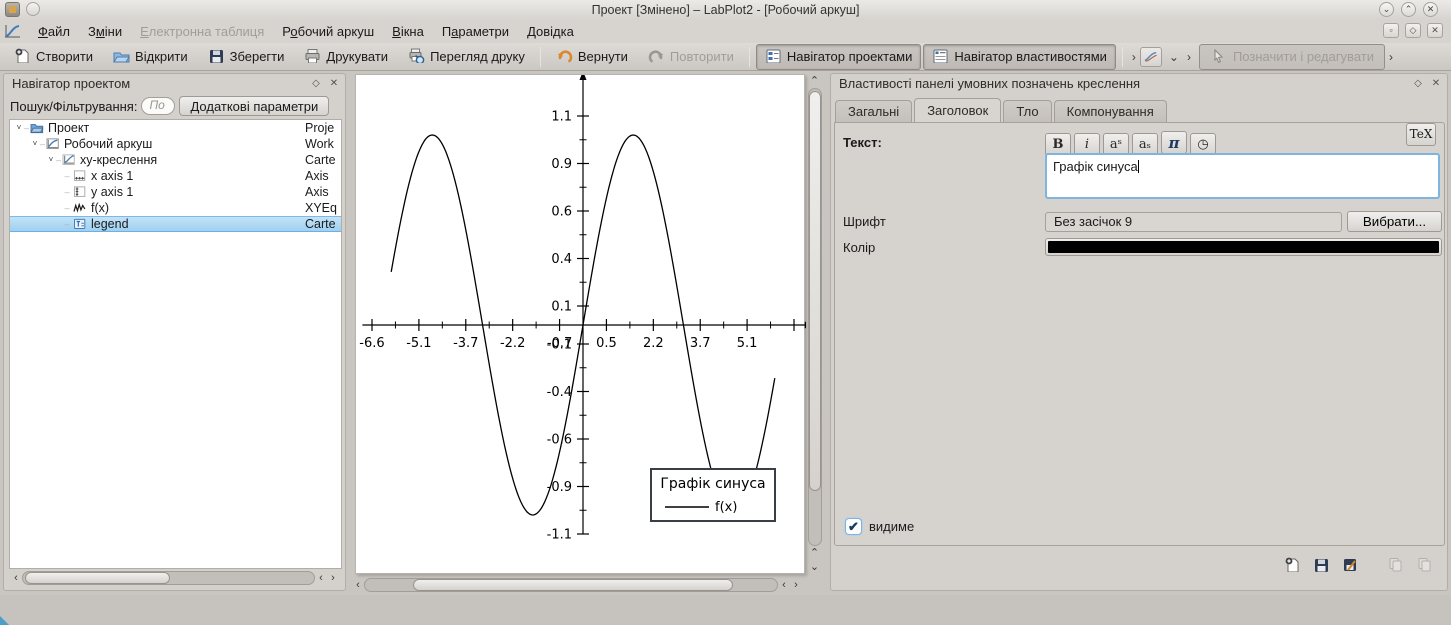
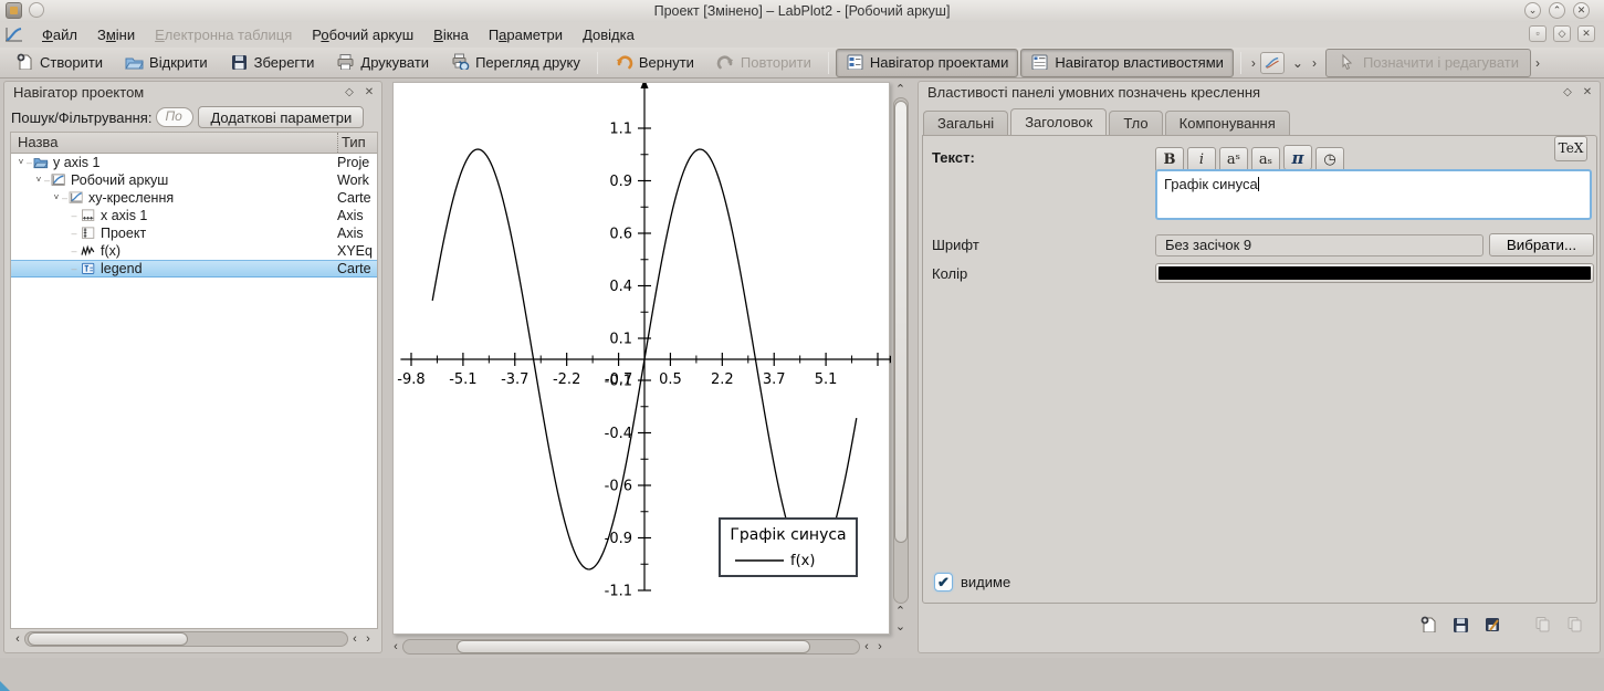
  Проект [Змінено] – LabPlot2 - [Робочий аркуш]
  ⌄
  ⌃
  ✕
  Файл Зміни Електронна таблиця Робочий аркуш Вікна Параметри Довідка
  ▫
  ◇
  ✕
  Створити
  Відкрити
  Зберегти
  Друкувати
  Перегляд друку
  Вернути
  Повторити
  Навігатор проектами
  Навігатор властивостями
  ›
  ⌄
  ›
  Позначити і редагувати
  ›
  Навігатор проектом
  ◇
  ✕
  Пошук/Фільтрування:
  По
  Додаткові параметри
+ Назва
+ Тип
  ˅
  –
- Проект
+ y axis 1
  Proje
  ˅
  –
  Робочий аркуш
  Work
  ˅
  –
  ху-креслення
  Carte
  –
  x axis 1
  Axis
  –
- y axis 1
+ Проект
  Axis
  –
  f(x)
  XYEq
  –
  legend
  Carte
  ‹
  ‹
  ›
- -6.6
+ -9.8
  -5.1
  -3.7
  -2.2
  -0.7
  0.5
  2.2
  3.7
  5.1
  -1.1
  -0.9
  -06
  -0.4
  -0.1
  0.1
  0.4
  0.6
  0.9
  1.1
  Графік синуса
  f(x)
  ⌃
  ⌃
  ⌄
  ‹
  ‹
  ›
  Властивості панелі умовних позначень креслення
  ◇
  ✕
  Загальні
  Заголовок
  Тло
  Компонування
  Текст:
  B
  i
  aˢ aₛ
  π
  ◷
  TeX
  Графік синуса
  Шрифт
  Без засічок 9
  Вибрати...
  Колір
  ✔
  видиме
